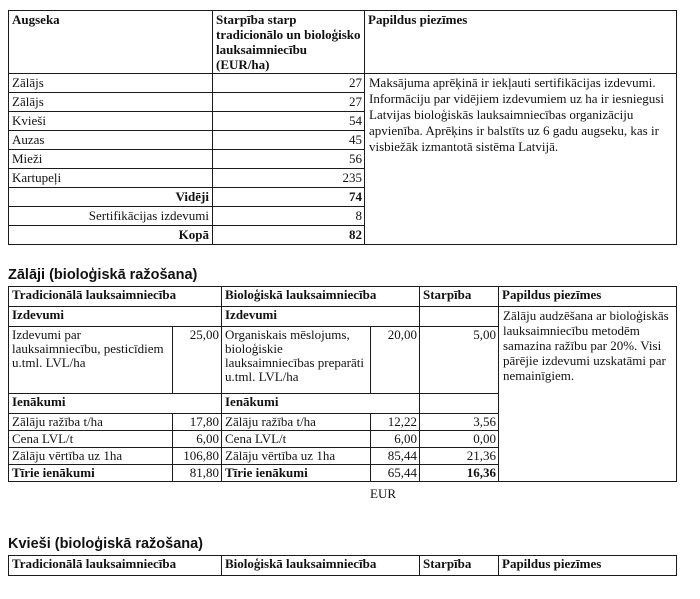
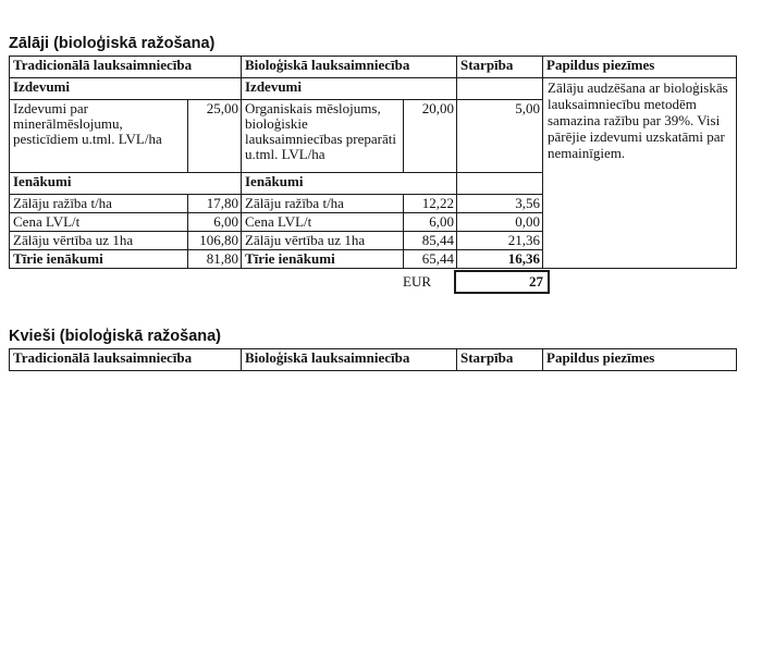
- Augseka	Starpība starp tradicionālo un bioloģisko lauksaimniecību (EUR/ha)	Papildus piezīmes
- Zālājs	27	Maksājuma aprēķinā ir iekļauti sertifikācijas izdevumi. Informāciju par vidējiem izdevumiem uz ha ir iesniegusi Latvijas bioloģiskās lauksaimniecības organizāciju apvienība. Aprēķins ir balstīts uz 6 gadu augseku, kas ir visbiežāk izmantotā sistēma Latvijā.
- Zālājs	27
- Kvieši	54
- Auzas	45
- Mieži	56
- Kartupeļi	235
- Vidēji	74
- Sertifikācijas izdevumi	8
- Kopā	82
  Zālāji (bioloģiskā ražošana)
  Tradicionālā lauksaimniecība	Bioloģiskā lauksaimniecība	Starpība	Papildus piezīmes
- Izdevumi	Izdevumi		Zālāju audzēšana ar bioloģiskās lauksaimniecību metodēm samazina ražību par 20%. Visi pārējie izdevumi uzskatāmi par nemainīgiem.
+ Izdevumi	Izdevumi		Zālāju audzēšana ar bioloģiskās lauksaimniecību metodēm samazina ražību par 39%. Visi pārējie izdevumi uzskatāmi par nemainīgiem.
- Izdevumi par lauksaimniecību, pesticīdiem u.tml. LVL/ha	25,00	Organiskais mēslojums, bioloģiskie lauksaimniecības preparāti u.tml. LVL/ha	20,00	5,00
+ Izdevumi par minerālmēslojumu, pesticīdiem u.tml. LVL/ha	25,00	Organiskais mēslojums, bioloģiskie lauksaimniecības preparāti u.tml. LVL/ha	20,00	5,00
  Ienākumi	Ienākumi
  Zālāju ražība t/ha	17,80	Zālāju ražība t/ha	12,22	3,56
  Cena LVL/t	6,00	Cena LVL/t	6,00	0,00
  Zālāju vērtība uz 1ha	106,80	Zālāju vērtība uz 1ha	85,44	21,36
  Tīrie ienākumi	81,80	Tīrie ienākumi	65,44	16,36
  EUR
+ 27
  Kvieši (bioloģiskā ražošana)
  Tradicionālā lauksaimniecība	Bioloģiskā lauksaimniecība	Starpība	Papildus piezīmes
